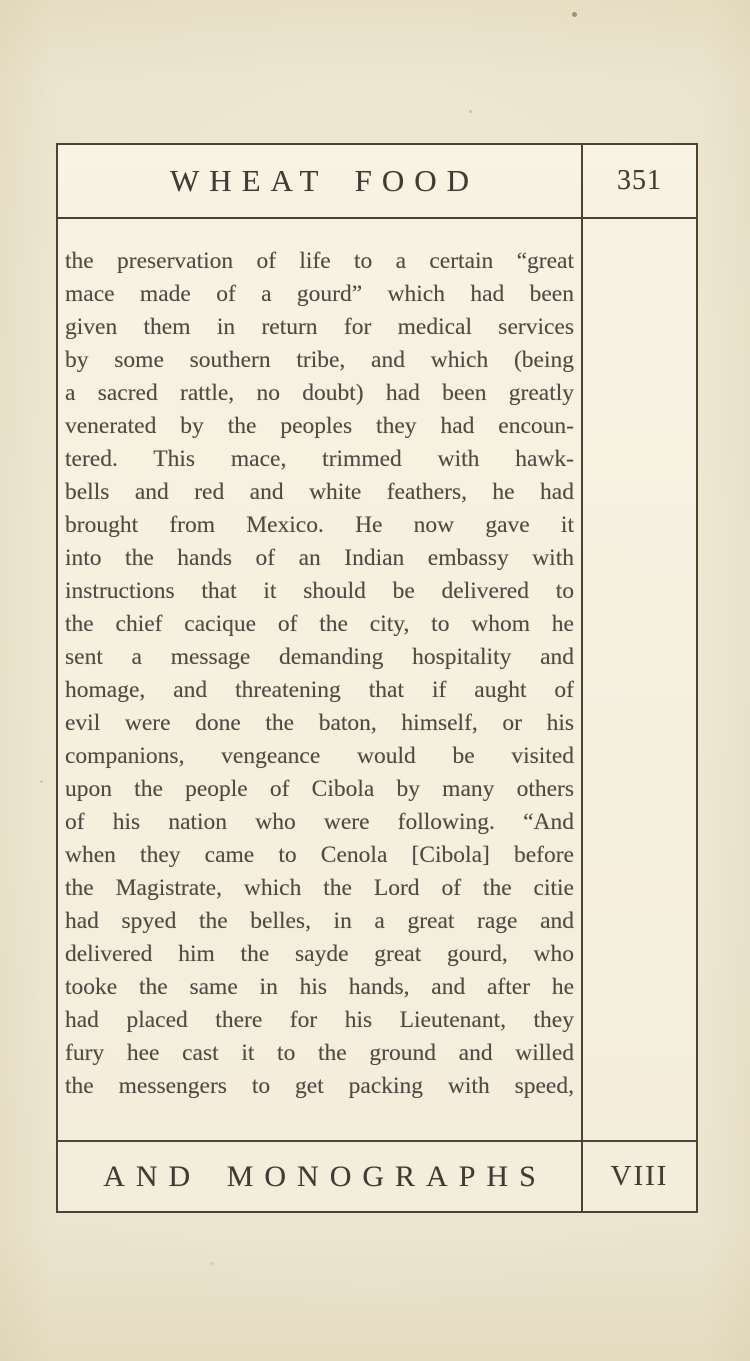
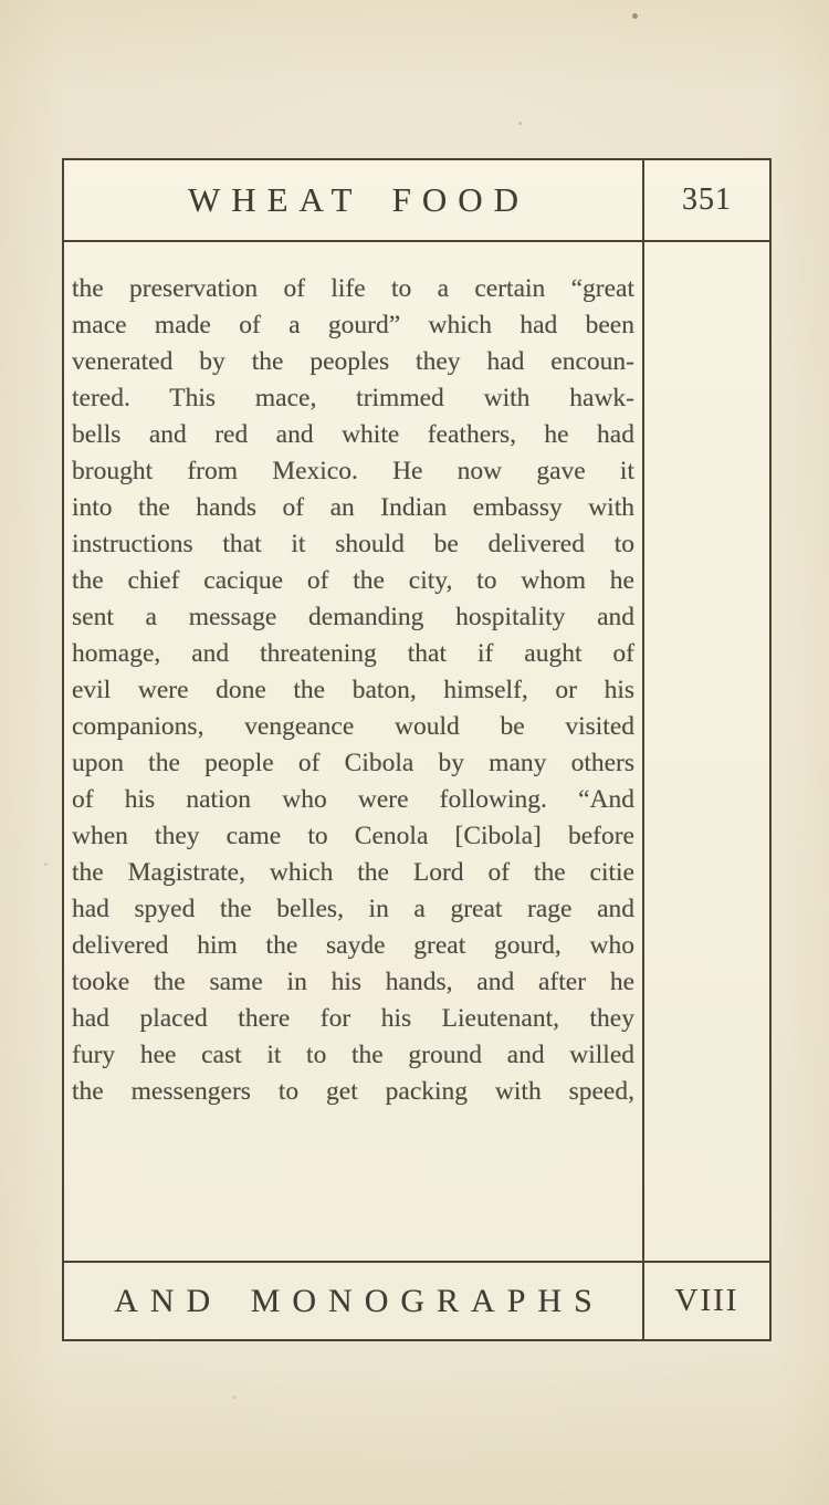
  WHEAT FOOD
  351
  the preservation of life to a certain “great
  mace made of a gourd” which had been
- given them in return for medical services
- by some southern tribe, and which (being
- a sacred rattle, no doubt) had been greatly
  venerated by the peoples they had encoun-
  tered. This mace, trimmed with hawk-
  bells and red and white feathers, he had
  brought from Mexico. He now gave it
  into the hands of an Indian embassy with
  instructions that it should be delivered to
  the chief cacique of the city, to whom he
  sent a message demanding hospitality and
  homage, and threatening that if aught of
  evil were done the baton, himself, or his
  companions, vengeance would be visited
  upon the people of Cibola by many others
  of his nation who were following. “And
  when they came to Cenola [Cibola] before
  the Magistrate, which the Lord of the citie
  had spyed the belles, in a great rage and
  delivered him the sayde great gourd, who
  tooke the same in his hands, and after he
  had placed there for his Lieutenant, they
  fury hee cast it to the ground and willed
  the messengers to get packing with speed,
  AND MONOGRAPHS
  VIII
